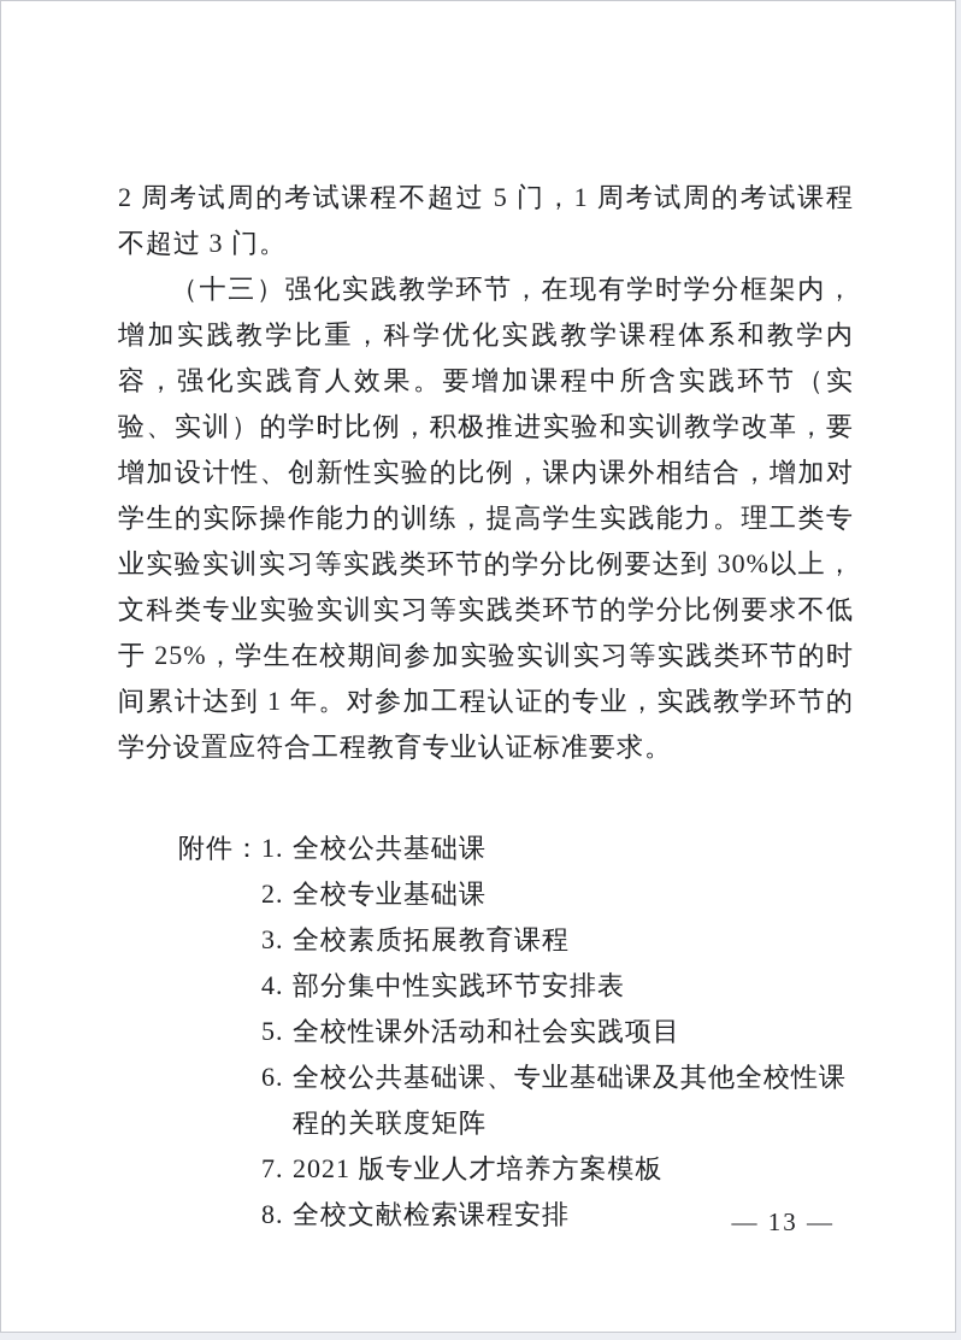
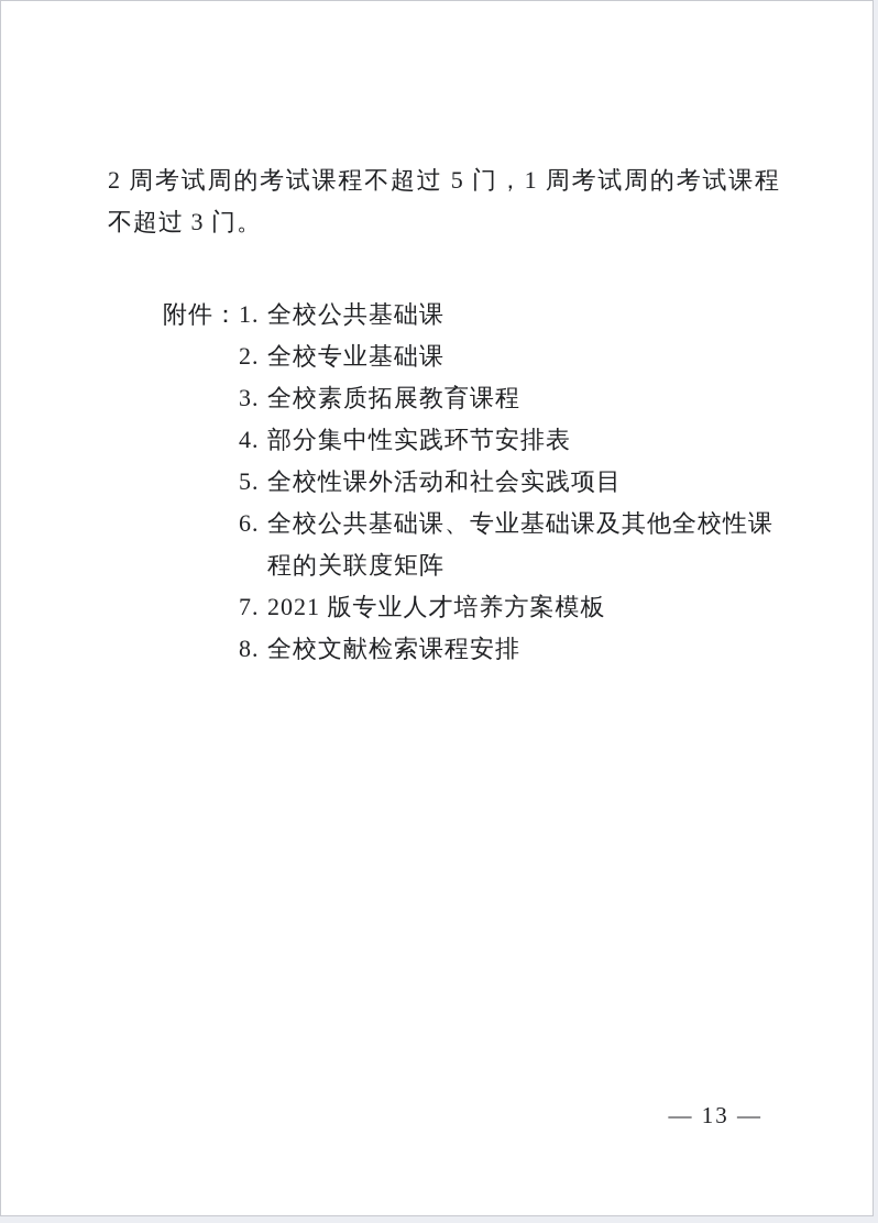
  2 周考试周的考试课程不超过 5 门，1 周考试周的考试课程不超过 3 门。
- （十三）强化实践教学环节，在现有学时学分框架内，增加实践教学比重，科学优化实践教学课程体系和教学内容，强化实践育人效果。要增加课程中所含实践环节（实验、实训）的学时比例，积极推进实验和实训教学改革，要增加设计性、创新性实验的比例，课内课外相结合，增加对学生的实际操作能力的训练，提高学生实践能力。理工类专业实验实训实习等实践类环节的学分比例要达到 30%以上，文科类专业实验实训实习等实践类环节的学分比例要求不低于 25%，学生在校期间参加实验实训实习等实践类环节的时间累计达到 1 年。对参加工程认证的专业，实践教学环节的学分设置应符合工程教育专业认证标准要求。
  附件：
  1.
  全校公共基础课
  2.
  全校专业基础课
  3.
  全校素质拓展教育课程
  4.
  部分集中性实践环节安排表
  5.
  全校性课外活动和社会实践项目
  6.
  全校公共基础课、专业基础课及其他全校性课程的关联度矩阵
  7.
  2021 版专业人才培养方案模板
  8.
  全校文献检索课程安排
  — 13 —
